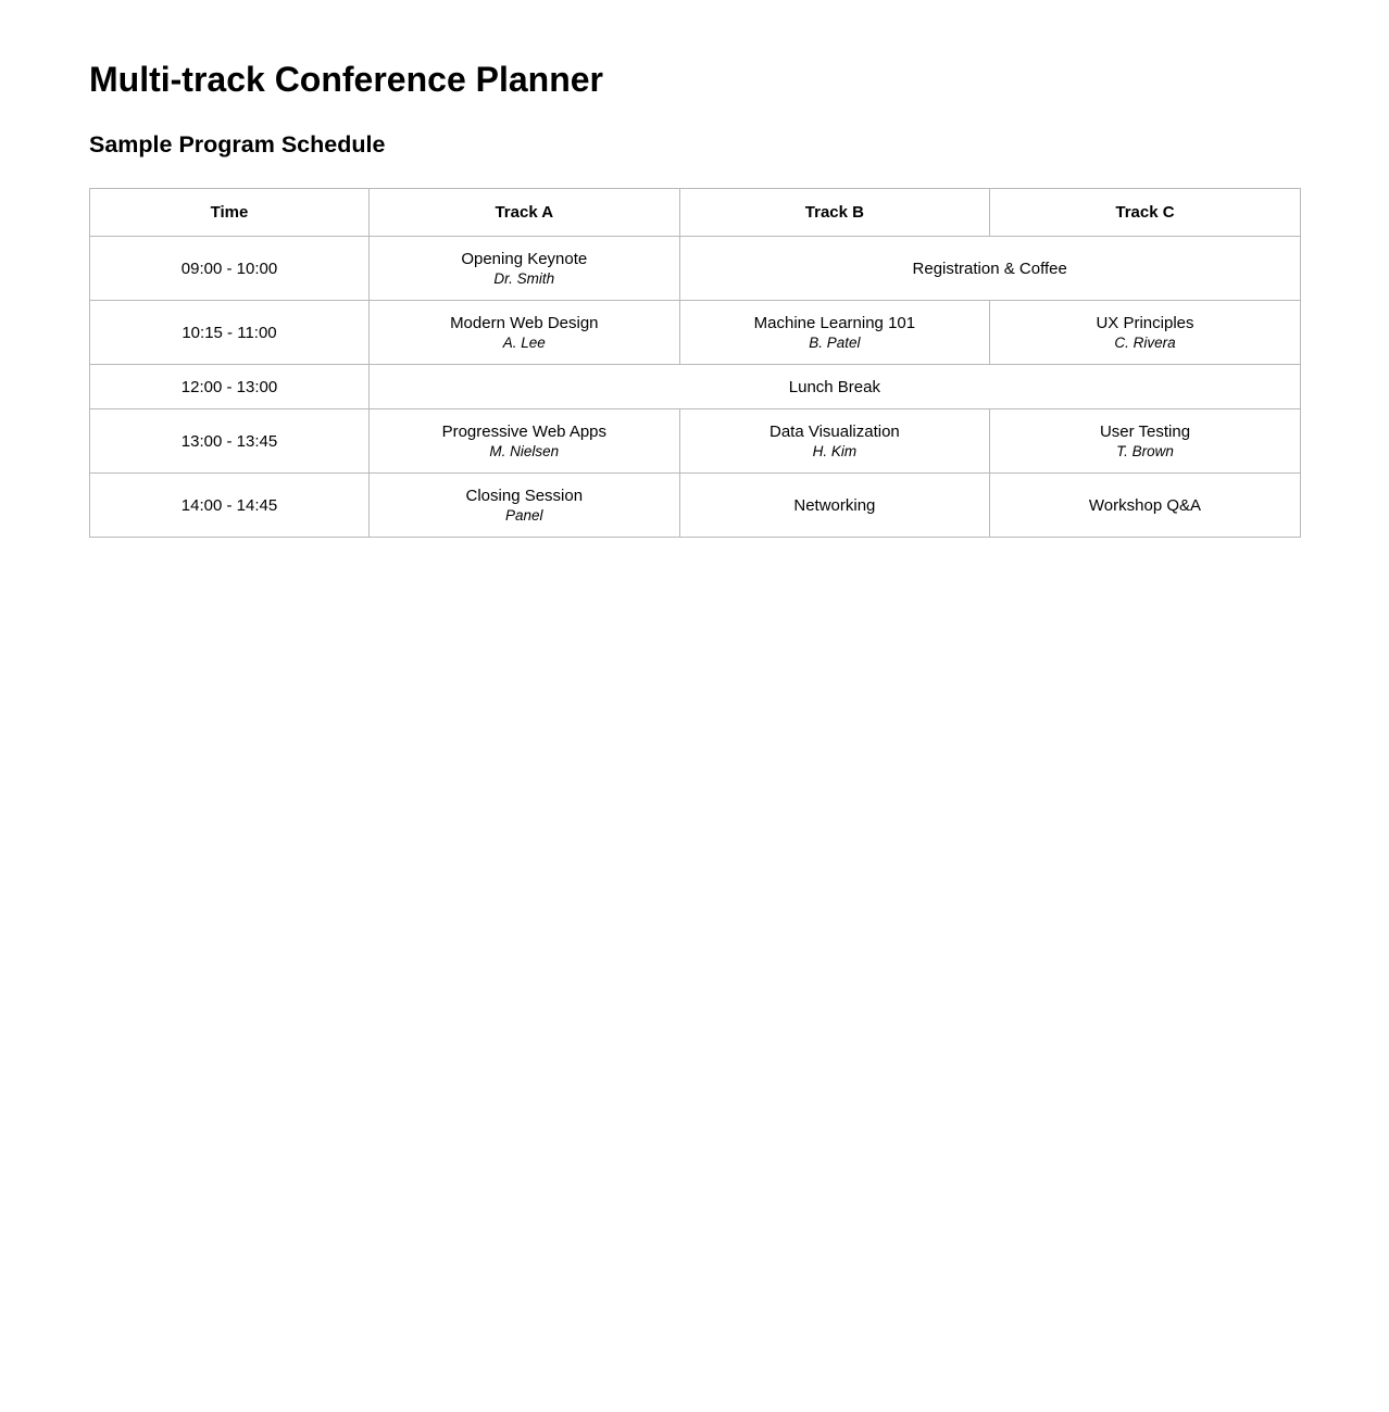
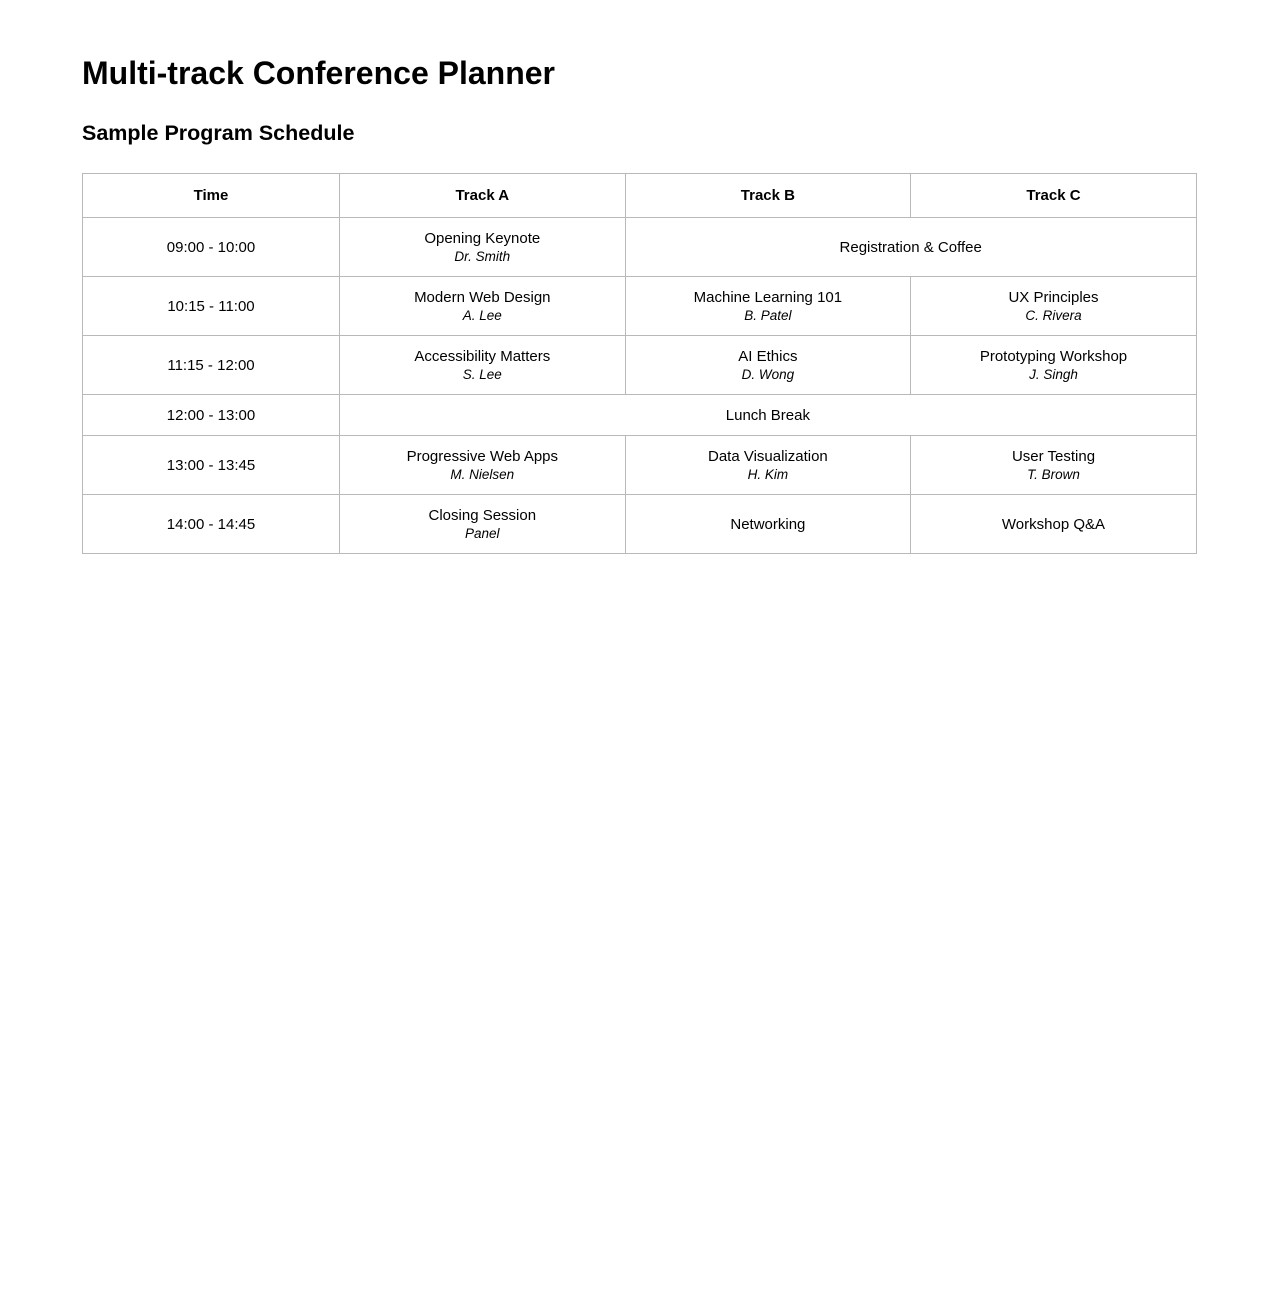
  Multi-track Conference Planner
  Sample Program Schedule
  Time	Track A	Track B	Track C
  09:00 - 10:00	Opening KeynoteDr. Smith	Registration & Coffee
  10:15 - 11:00	Modern Web DesignA. Lee	Machine Learning 101B. Patel	UX PrinciplesC. Rivera
+ 11:15 - 12:00	Accessibility MattersS. Lee	AI EthicsD. Wong	Prototyping WorkshopJ. Singh
  12:00 - 13:00	Lunch Break
  13:00 - 13:45	Progressive Web AppsM. Nielsen	Data VisualizationH. Kim	User TestingT. Brown
  14:00 - 14:45	Closing SessionPanel	Networking	Workshop Q&A
